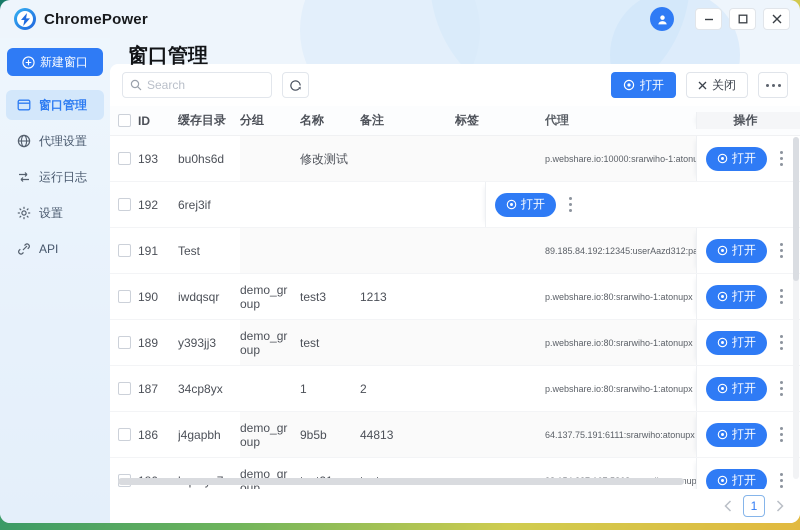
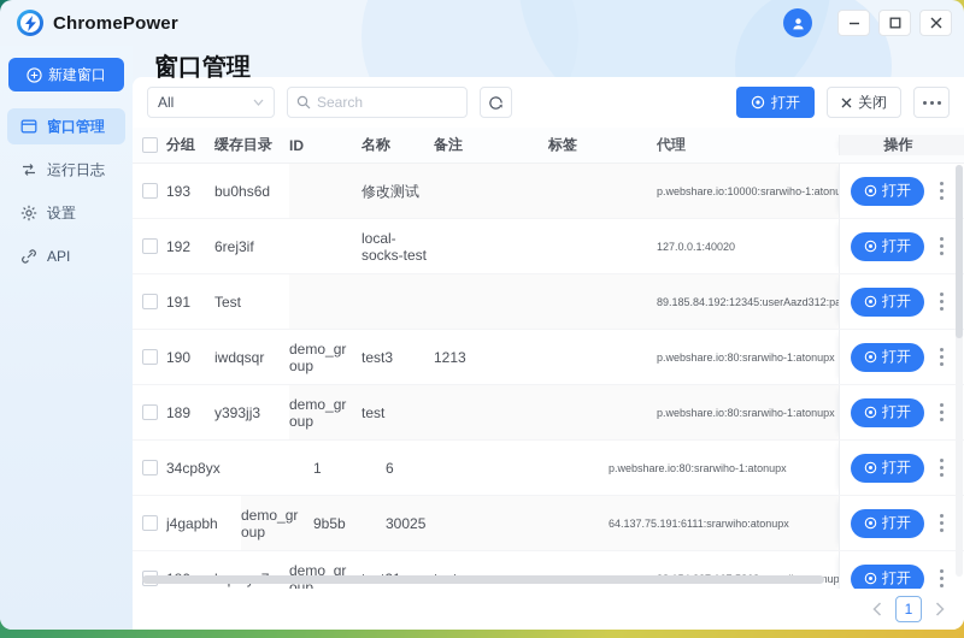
  ChromePower
  新建窗口
  窗口管理
- 代理设置
  运行日志
  设置
  API
  窗口管理
+ All
  Search
  打开
  关闭
- ID
+ 分组
  缓存目录
- 分组
+ ID
  名称
  备注
  标签
  代理
  操作
  193
  bu0hs6d
  修改测试
  p.webshare.io:10000:srarwiho-1:aton
  打开
  192
  6rej3if
+ local-socks-test
+ 127.0.0.1:40020
  打开
  191
  Test
  89.185.84.192:12345:userAazd312:p
  打开
  190
  iwdqsqr
  demo_group
  test3
  1213
  p.webshare.io:80:srarwiho-1:atonupx
  打开
  189
  y393jj3
  demo_group
  test
  p.webshare.io:80:srarwiho-1:atonupx
  打开
- 187
  34cp8yx
  1
- 2
+ 6
  p.webshare.io:80:srarwiho-1:atonupx
  打开
- 186
  j4gapbh
  demo_group
  9b5b
- 44813
+ 30025
  64.137.75.191:6111:srarwiho:atonupx
  打开
  demo_group
  打开
  1
